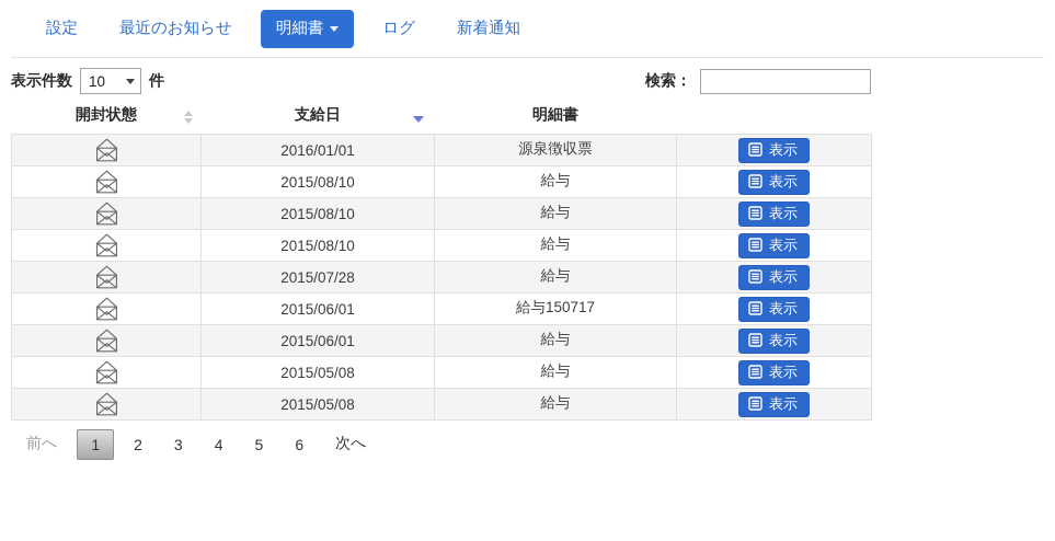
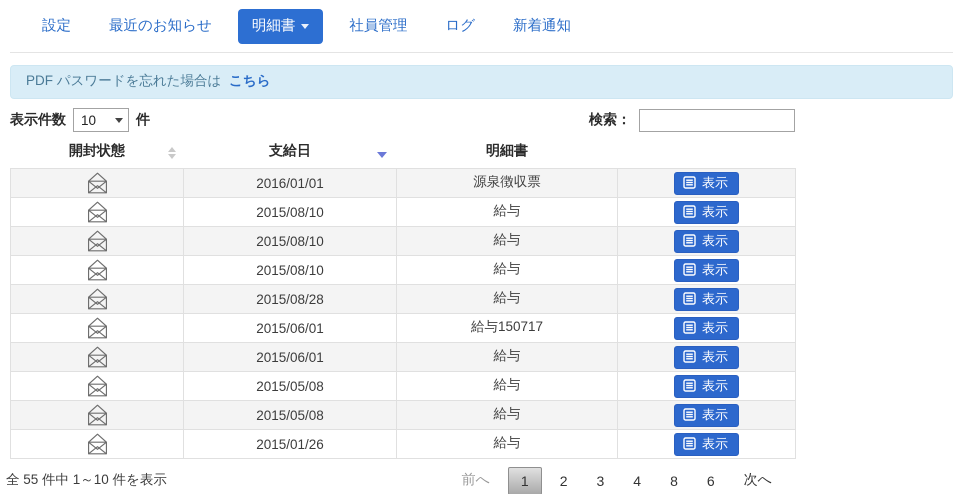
  設定
  最近のお知らせ
  明細書
+ 社員管理
  ログ
  新着通知
+ PDF パスワードを忘れた場合は こちら
  表示件数
  10
  件
  検索：
  開封状態	支給日	明細書
  	2016/01/01	源泉徴収票	表示
  	2015/08/10	給与	表示
  	2015/08/10	給与	表示
  	2015/08/10	給与	表示
- 	2015/07/28	給与	表示
+ 	2015/08/28	給与	表示
  	2015/06/01	給与150717	表示
  	2015/06/01	給与	表示
  	2015/05/08	給与	表示
  	2015/05/08	給与	表示
+ 	2015/01/26	給与	表示
+ 全 55 件中 1～10 件を表示
  前へ
  1
  2
  3
  4
- 5
+ 8
  6
  次へ
